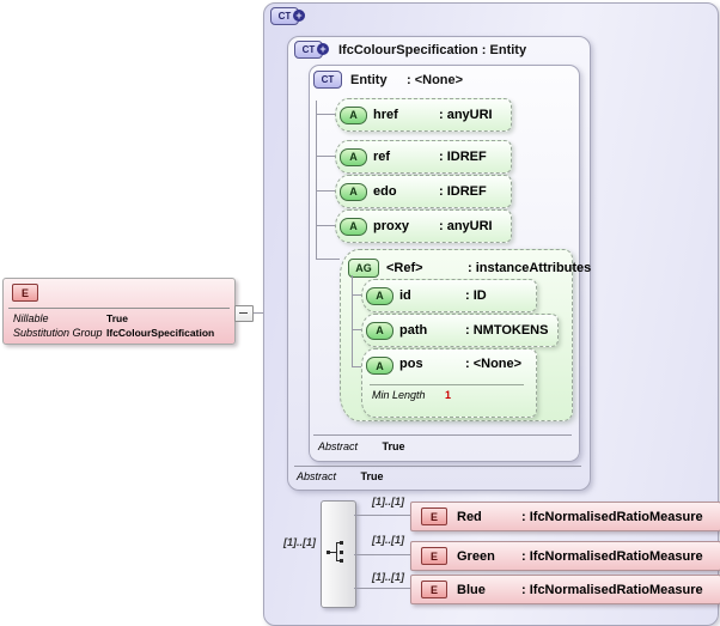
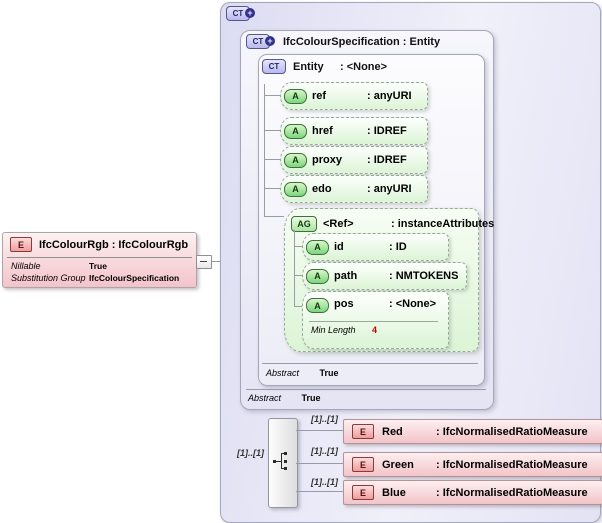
  CT
  +
  CT
  +
  IfcColourSpecification : Entity
  CT
  Entity
  : <None>
  A
- href
+ ref
  : anyURI
  A
- ref
+ href
  : IDREF
  A
- edo
+ proxy
  : IDREF
  A
- proxy
+ edo
  : anyURI
  AG
  <Ref>
  : instanceAttributes
  A
  id
  : ID
  A
  path
  : NMTOKENS
  A
  pos
  : <None>
- Min Length 1
+ Min Length 4
  Abstract True
  Abstract True
  E
+ IfcColourRgb : IfcColourRgb
  Nillable
  True
  Substitution Group
  IfcColourSpecification
  [1]..[1]
  [1]..[1]
  [1]..[1]
  [1]..[1]
  E
  Red
  : IfcNormalisedRatioMeasure
  E
  Green
  : IfcNormalisedRatioMeasure
  E
  Blue
  : IfcNormalisedRatioMeasure
